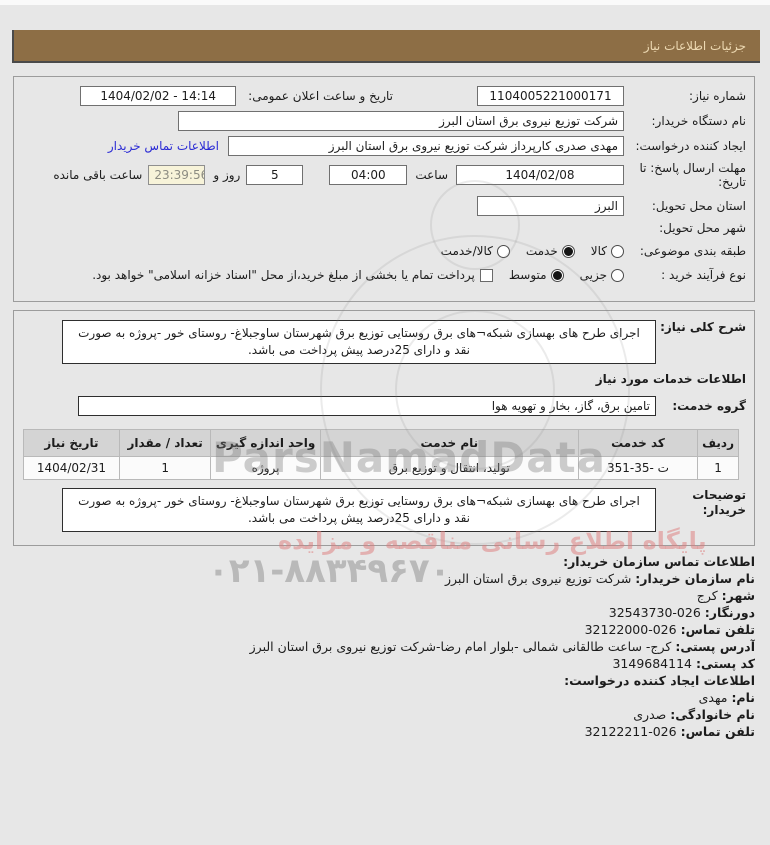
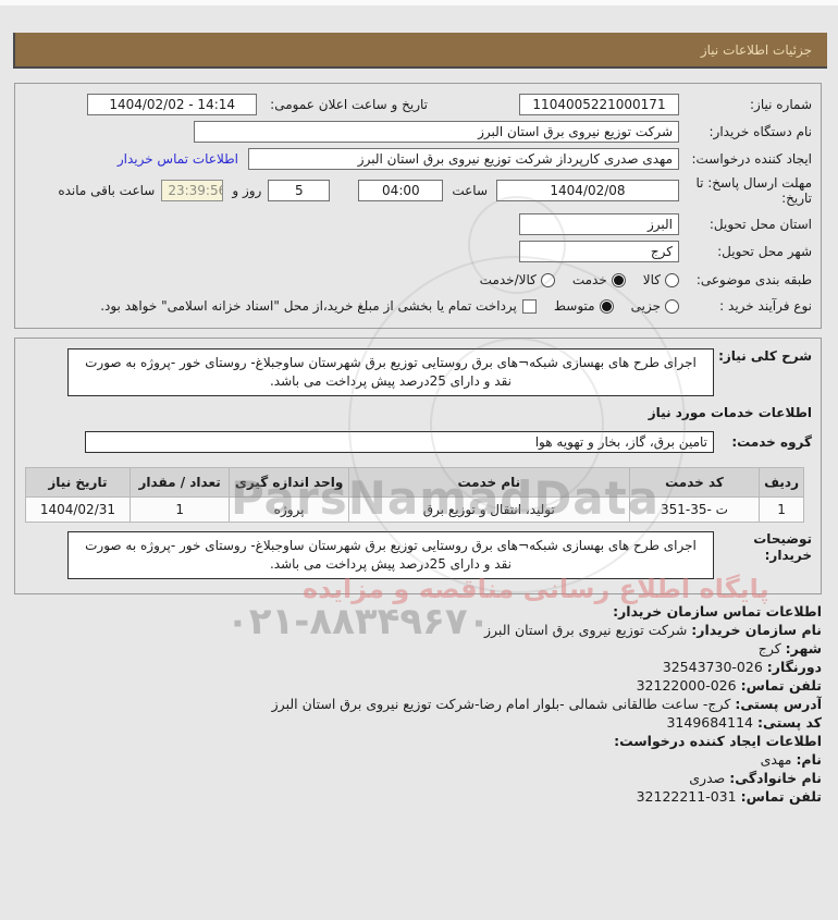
  جزئیات اطلاعات نیاز
  شماره نیاز:
  1104005221000171
  تاریخ و ساعت اعلان عمومی:
  1404/02/02 - 14:14
  نام دستگاه خریدار:
  شرکت توزیع نیروی برق استان البرز
  ایجاد کننده درخواست:
  مهدی صدری کارپرداز شرکت توزیع نیروی برق استان البرز
  اطلاعات تماس خریدار
  مهلت ارسال پاسخ: تا تاریخ:
  1404/02/08
  ساعت
  04:00
  5
  روز و
  23:39:56
  ساعت باقی مانده
  استان محل تحویل:
  البرز
  شهر محل تحویل:
+ کرج
  طبقه بندی موضوعی:
  کالا
  خدمت
  کالا/خدمت
  نوع فرآیند خرید :
  جزیی
  متوسط
  پرداخت تمام یا بخشی از مبلغ خرید،از محل "اسناد خزانه اسلامی" خواهد بود.
  شرح کلی نیاز:
  اجرای طرح های بهسازی شبکه¬های برق روستایی توزیع برق شهرستان ساوجبلاغ- روستای خور -پروژه به صورت نقد و دارای 25درصد پیش پرداخت می باشد.
  اطلاعات خدمات مورد نیاز
  گروه خدمت:
  تامین برق، گاز، بخار و تهویه هوا
  ردیف	کد خدمت	نام خدمت	واحد اندازه گیری	تعداد / مقدار	تاریخ نیاز
  1	351-35- ت	تولید، انتقال و توزیع برق	پروژه	1	1404/02/31
  توضیحات خریدار:
  اجرای طرح های بهسازی شبکه¬های برق روستایی توزیع برق شهرستان ساوجبلاغ- روستای خور -پروژه به صورت نقد و دارای 25درصد پیش پرداخت می باشد.
  اطلاعات تماس سازمان خریدار:
  نام سازمان خریدار: شرکت توزیع نیروی برق استان البرز
  شهر: کرج
  دورنگار: 32543730-026
  تلفن تماس: 32122000-026
  آدرس پستی: کرج- ساعت طالقانی شمالی -بلوار امام رضا-شرکت توزیع نیروی برق استان البرز
  کد پستی: 3149684114
  اطلاعات ایجاد کننده درخواست:
  نام: مهدی
  نام خانوادگی: صدری
- تلفن تماس: 32122211-026
+ تلفن تماس: 32122211-031
  ParsNamadData
  پایگاه اطلاع رسانی مناقصه و مزایده
  ۰۲۱-۸۸۳۴۹۶۷۰
